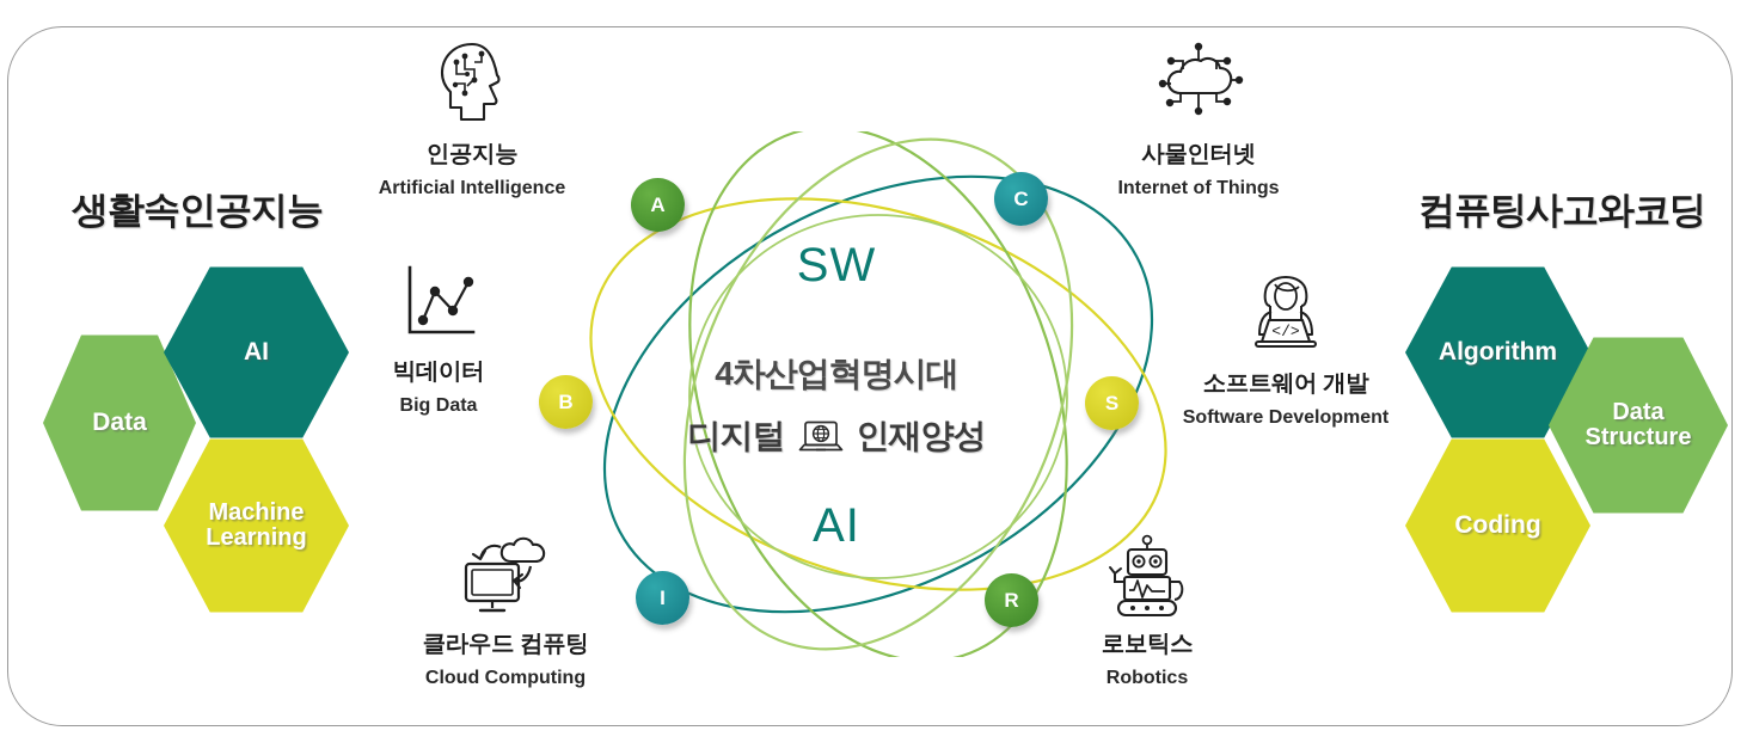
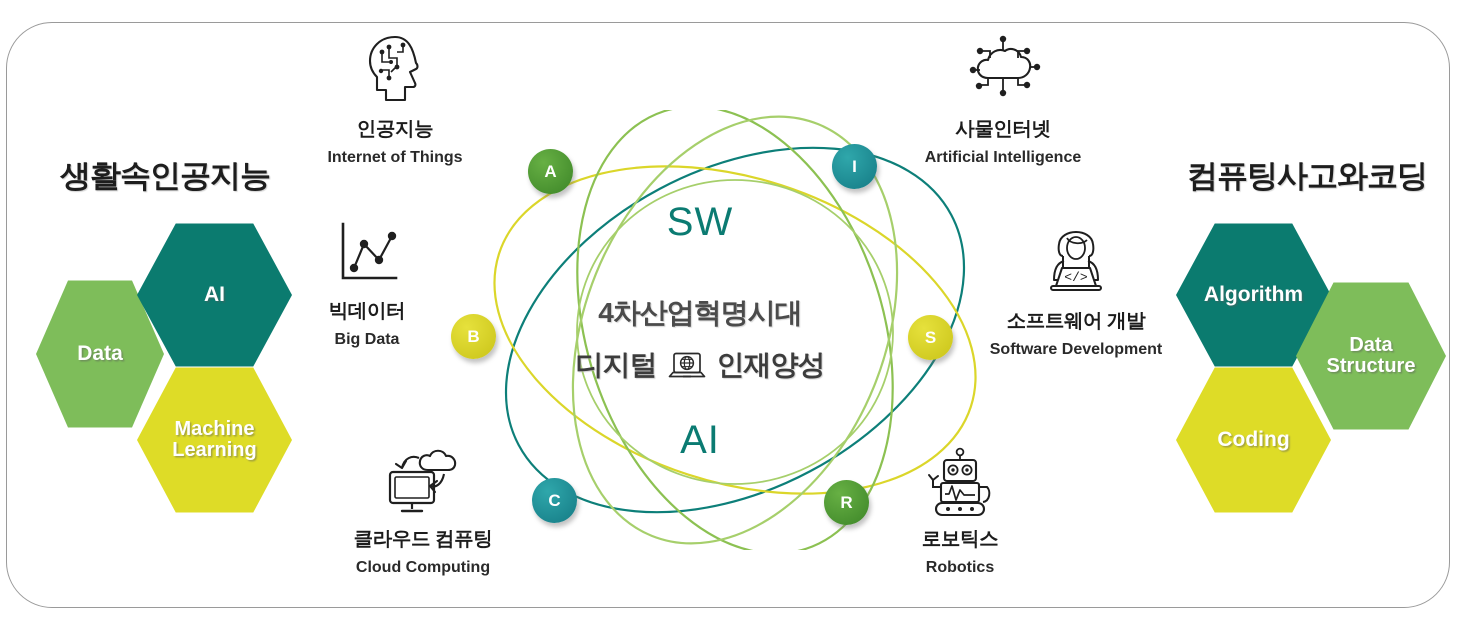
  생활속인공지능
  Data
  AI
  Machine
  Learning
  컴퓨팅사고와코딩
  Algorithm
  Data
  Structure
  Coding
  SW
  4차산업혁명시대
  디지털
  인재양성
  AI
  A
- C
+ I
  B
  S
- I
+ C
  R
  인공지능
- Artificial Intelligence
+ Internet of Things
  사물인터넷
- Internet of Things
+ Artificial Intelligence
  빅데이터
  Big Data
  </>
  소프트웨어 개발
  Software Development
  클라우드 컴퓨팅
  Cloud Computing
  로보틱스
  Robotics
